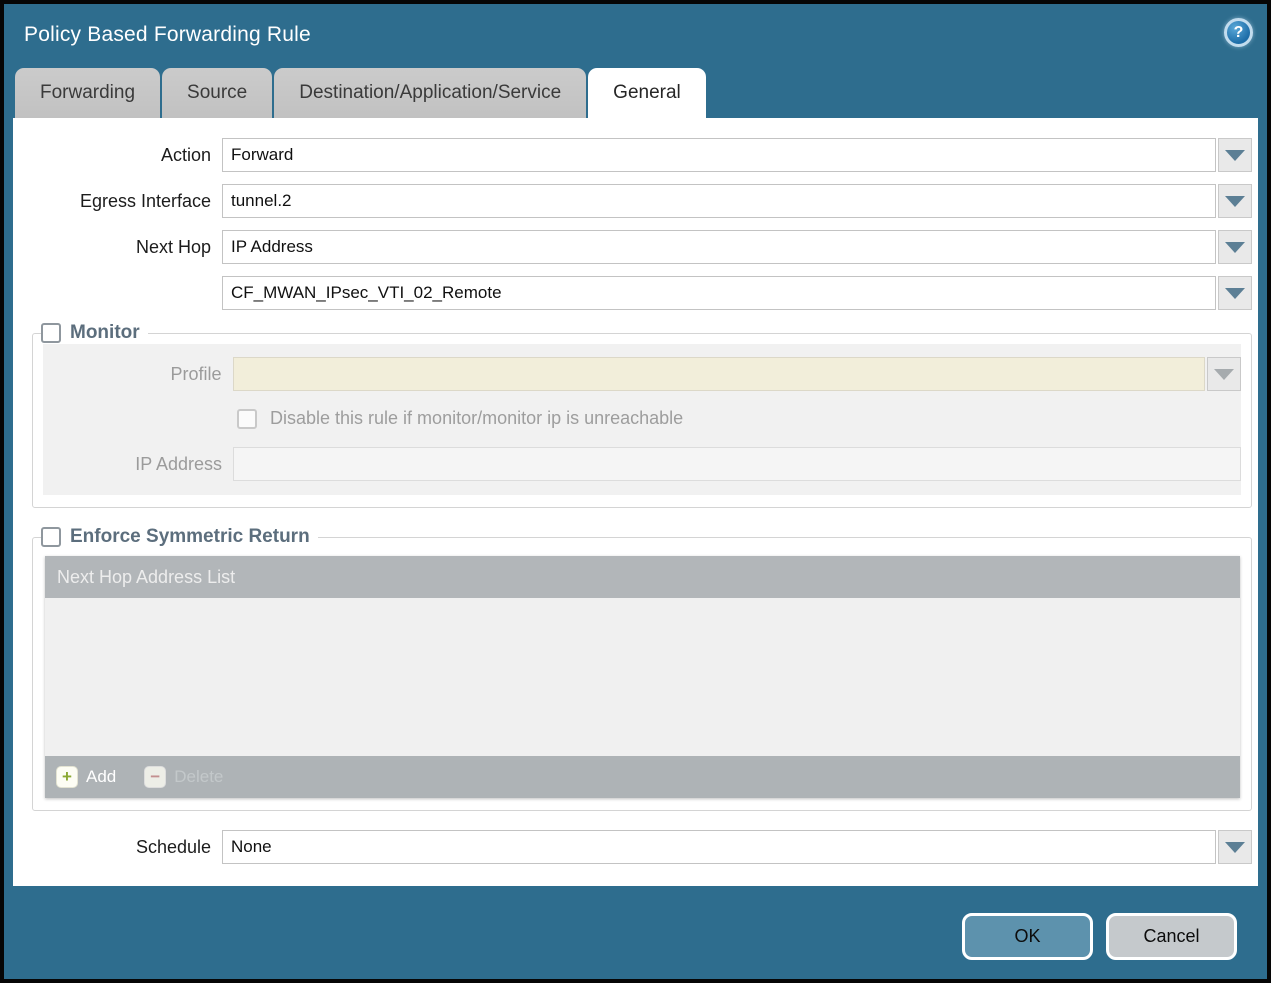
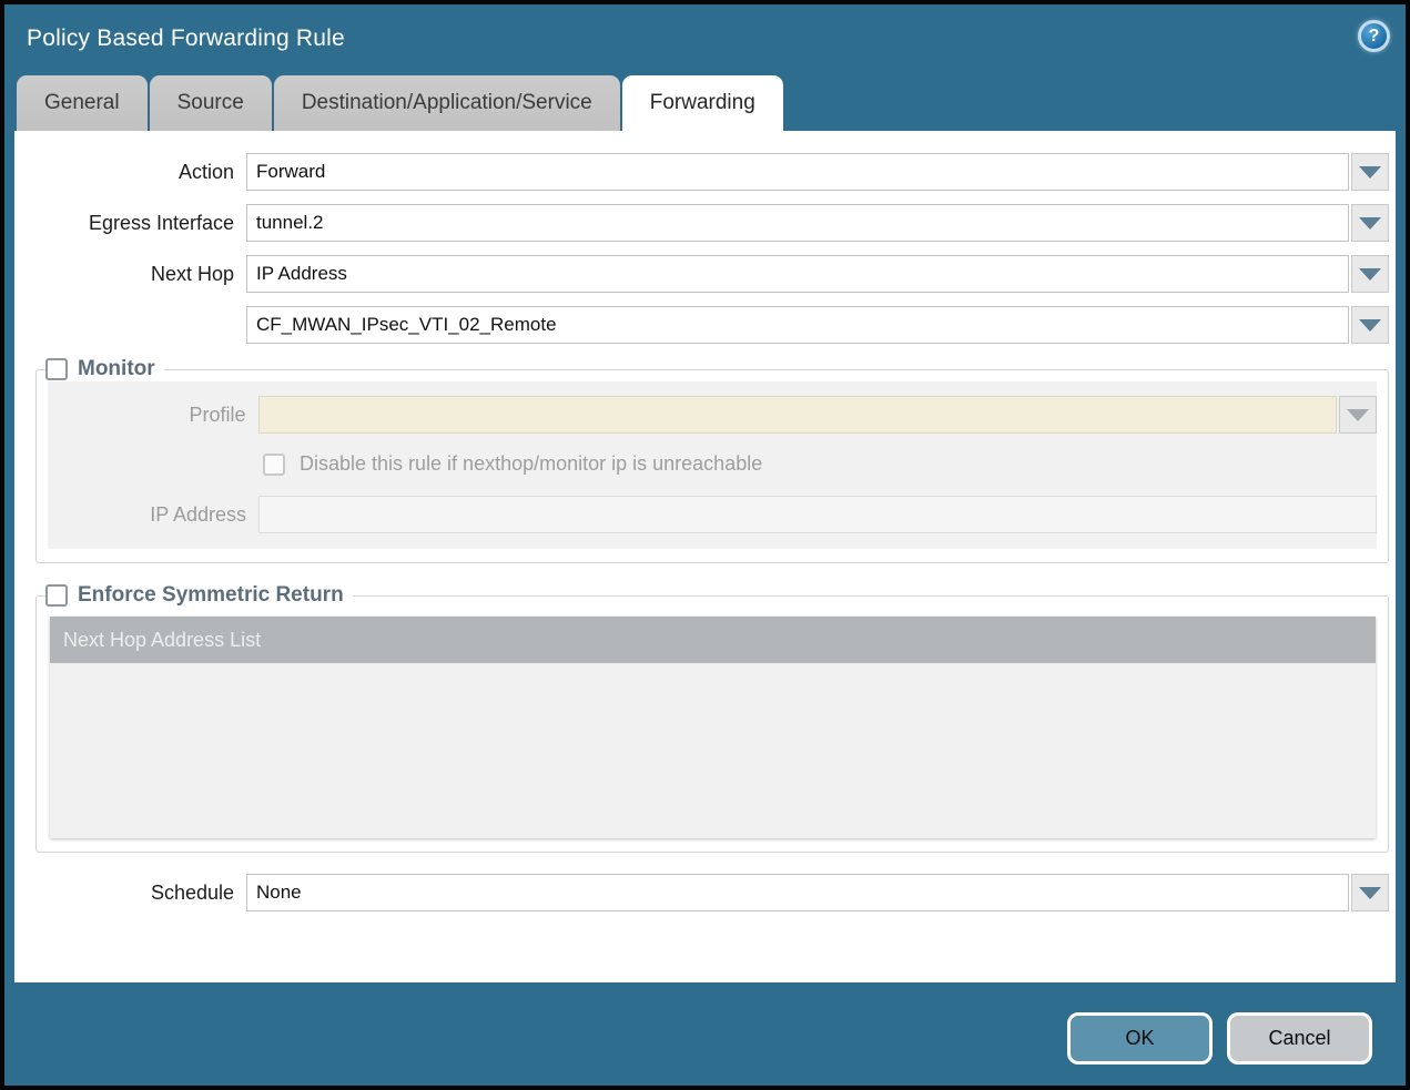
  Policy Based Forwarding Rule
  ?
- Forwarding
+ General
  Source
  Destination/Application/Service
- General
+ Forwarding
  Action
  Forward
  Egress Interface
  tunnel.2
  Next Hop
  IP Address
  CF_MWAN_IPsec_VTI_02_Remote
  Monitor
  Profile
- Disable this rule if monitor/monitor ip is unreachable
+ Disable this rule if nexthop/monitor ip is unreachable
  IP Address
  Enforce Symmetric Return
  Next Hop Address List
- +
- Add
- −
  Schedule
  None
  OK
  Cancel
